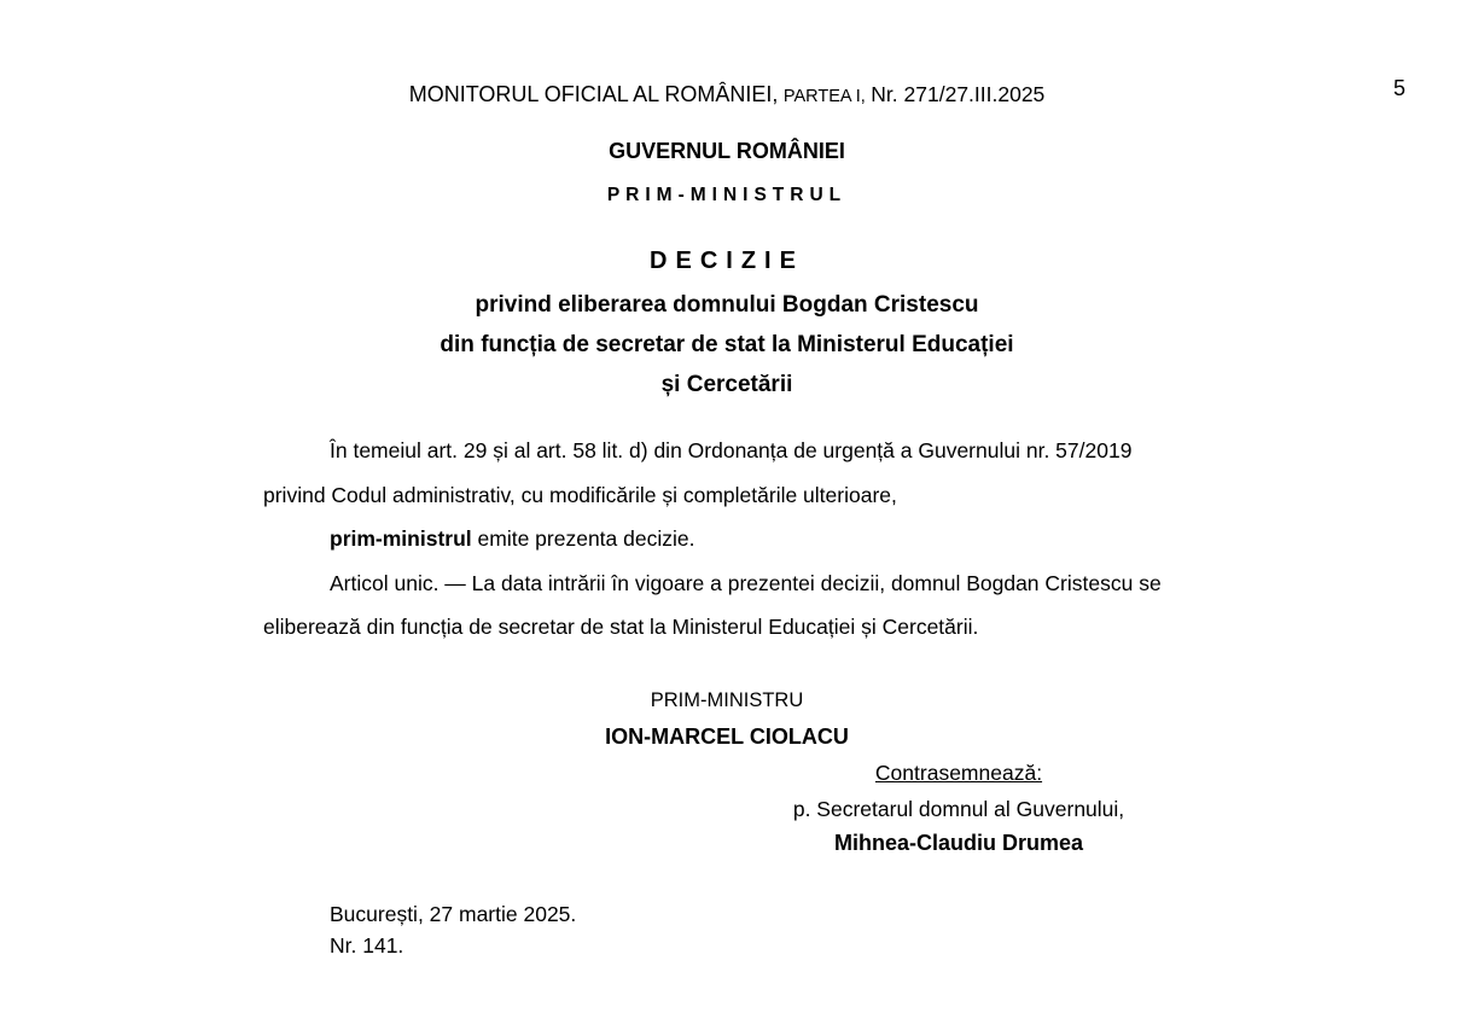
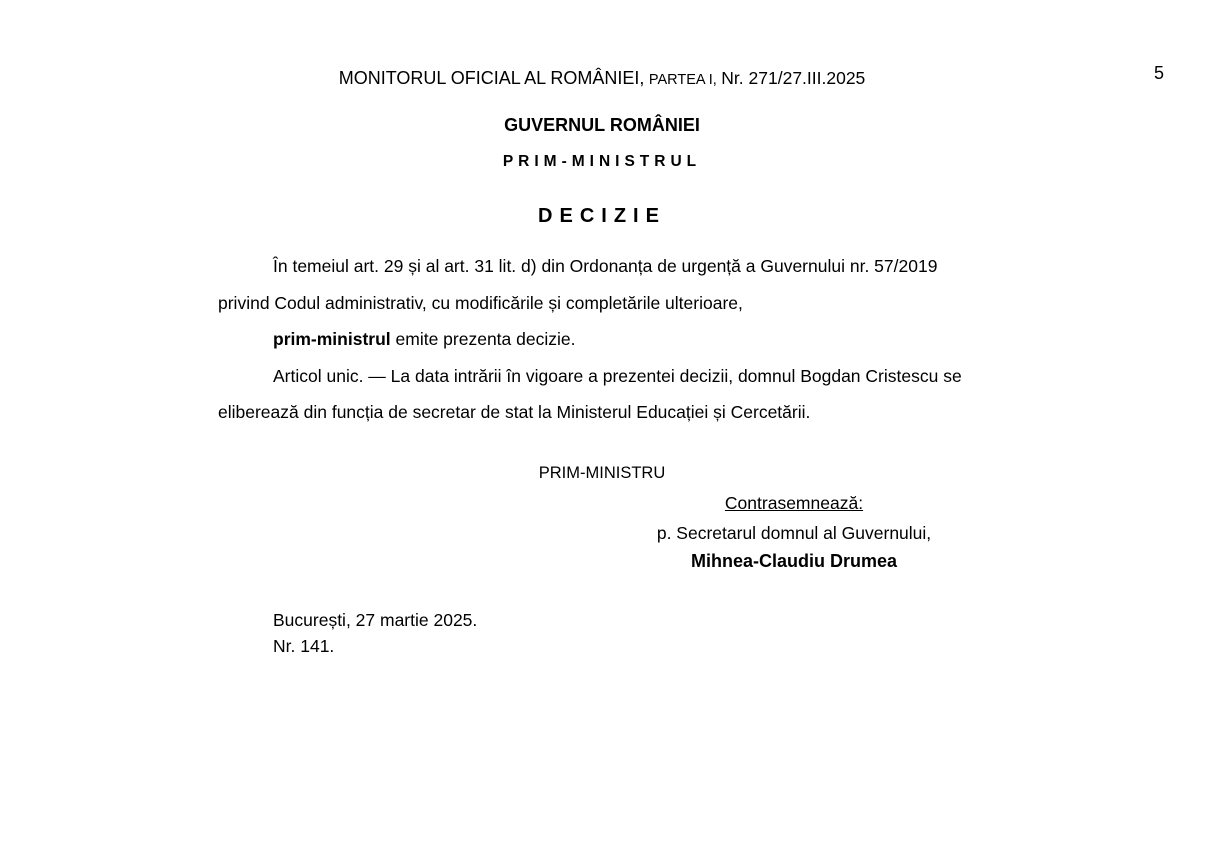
  5
  MONITORUL OFICIAL AL ROMÂNIEI, PARTEA I, Nr. 271/27.III.2025
  GUVERNUL ROMÂNIEI
  PRIM-MINISTRUL
  DECIZIE
- privind eliberarea domnului Bogdan Cristescu
- din funcția de secretar de stat la Ministerul Educației
- și Cercetării
- În temeiul art. 29 și al art. 58 lit. d) din Ordonanța de urgență a Guvernului nr. 57/2019 privind Codul administrativ, cu modificările și completările ulterioare,
+ În temeiul art. 29 și al art. 31 lit. d) din Ordonanța de urgență a Guvernului nr. 57/2019 privind Codul administrativ, cu modificările și completările ulterioare,
  prim-ministrul emite prezenta decizie.
  Articol unic. — La data intrării în vigoare a prezentei decizii, domnul Bogdan Cristescu se eliberează din funcția de secretar de stat la Ministerul Educației și Cercetării.
  PRIM-MINISTRU
- ION-MARCEL CIOLACU
  Contrasemnează:
  p. Secretarul domnul al Guvernului,
  Mihnea-Claudiu Drumea
  București, 27 martie 2025.
  Nr. 141.
